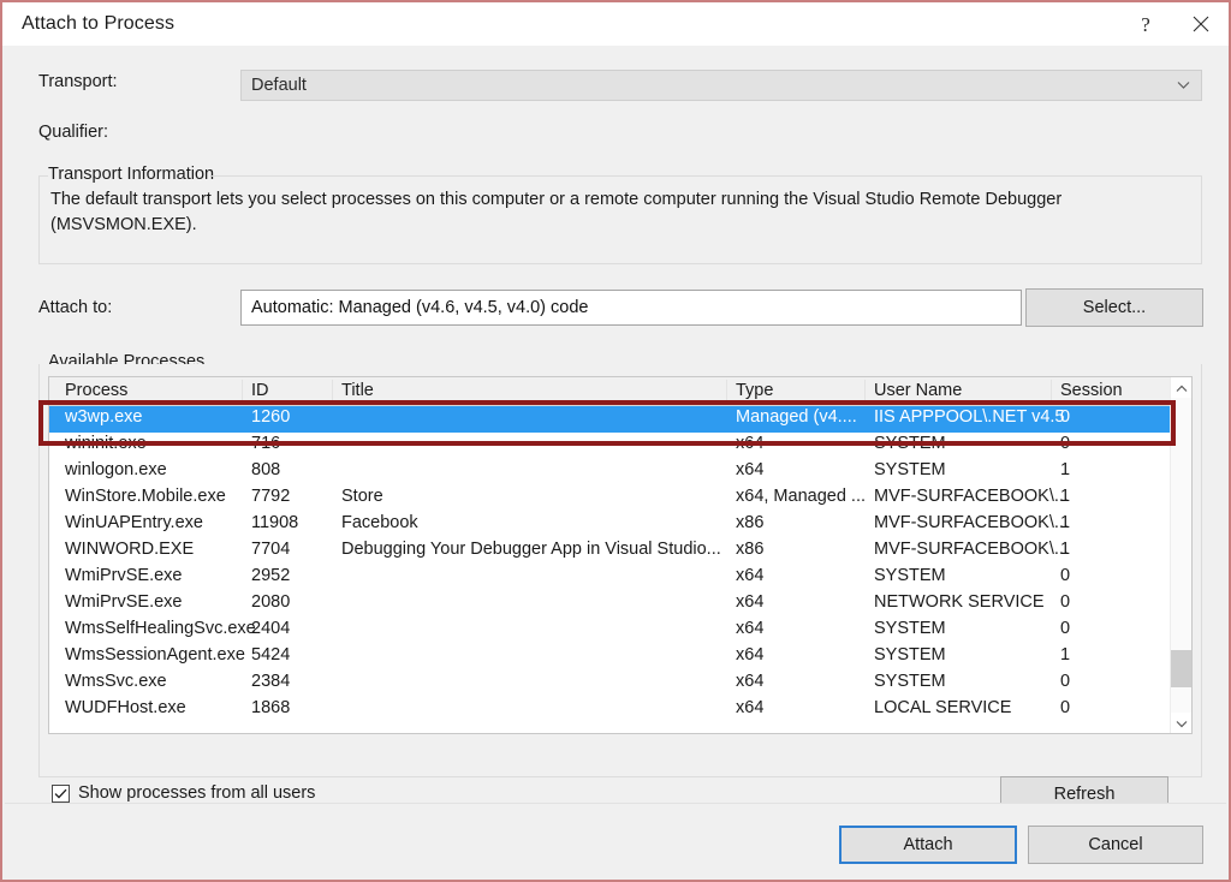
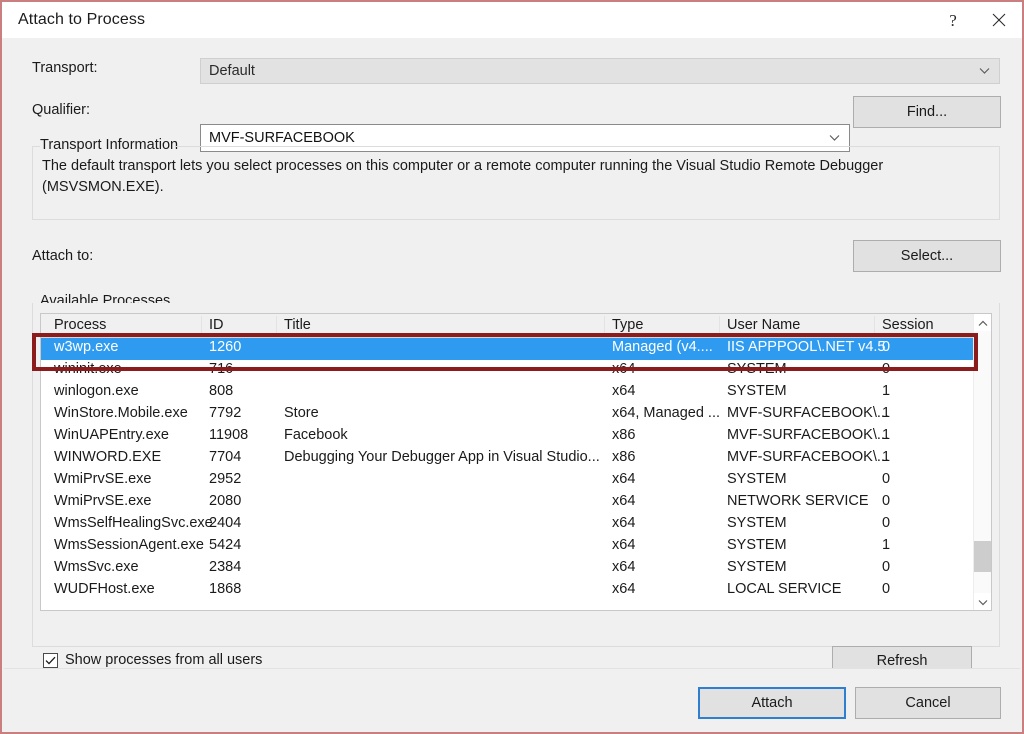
  Attach to Process
  ?
  Transport:
  Default
  Qualifier:
+ MVF-SURFACEBOOK
+ Find...
  Transport Information
  The default transport lets you select processes on this computer or a remote computer running the Visual Studio Remote Debugger
  (MSVSMON.EXE).
  Attach to:
- Automatic: Managed (v4.6, v4.5, v4.0) code
  Select...
  Available Processes
  Process
  ID
  Title
  Type
  User Name
  Session
  w3wp.exe
  1260
  Managed (v4....
  IIS APPPOOL\.NET v4.5
  0
  wininit.exe
  716
  x64
  SYSTEM
  0
  winlogon.exe
  808
  x64
  SYSTEM
  1
  WinStore.Mobile.exe
  7792
  Store
  x64, Managed ...
  MVF-SURFACEBOOK\...
  1
  WinUAPEntry.exe
  11908
  Facebook
  x86
  MVF-SURFACEBOOK\...
  1
  WINWORD.EXE
  7704
  Debugging Your Debugger App in Visual Studio...
  x86
  MVF-SURFACEBOOK\...
  1
  WmiPrvSE.exe
  2952
  x64
  SYSTEM
  0
  WmiPrvSE.exe
  2080
  x64
  NETWORK SERVICE
  0
  WmsSelfHealingSvc.exe
  2404
  x64
  SYSTEM
  0
  WmsSessionAgent.exe
  5424
  x64
  SYSTEM
  1
  WmsSvc.exe
  2384
  x64
  SYSTEM
  0
  WUDFHost.exe
  1868
  x64
  LOCAL SERVICE
  0
  Show processes from all users
  Refresh
  Attach
  Cancel
